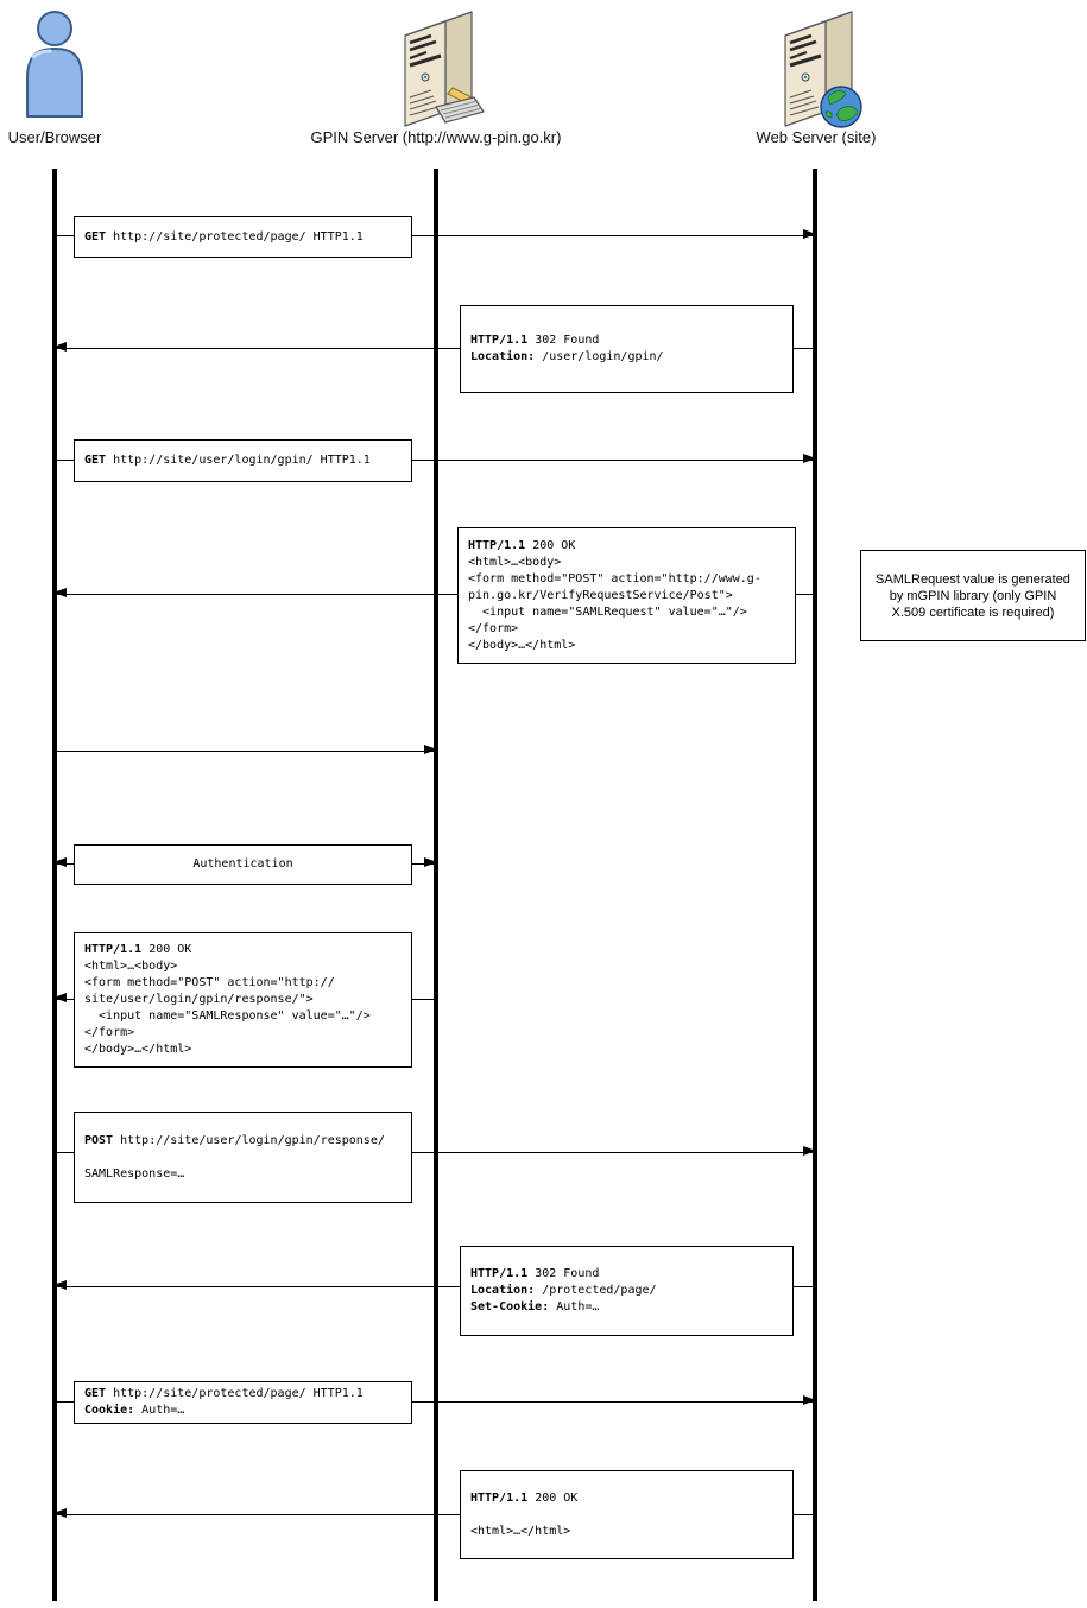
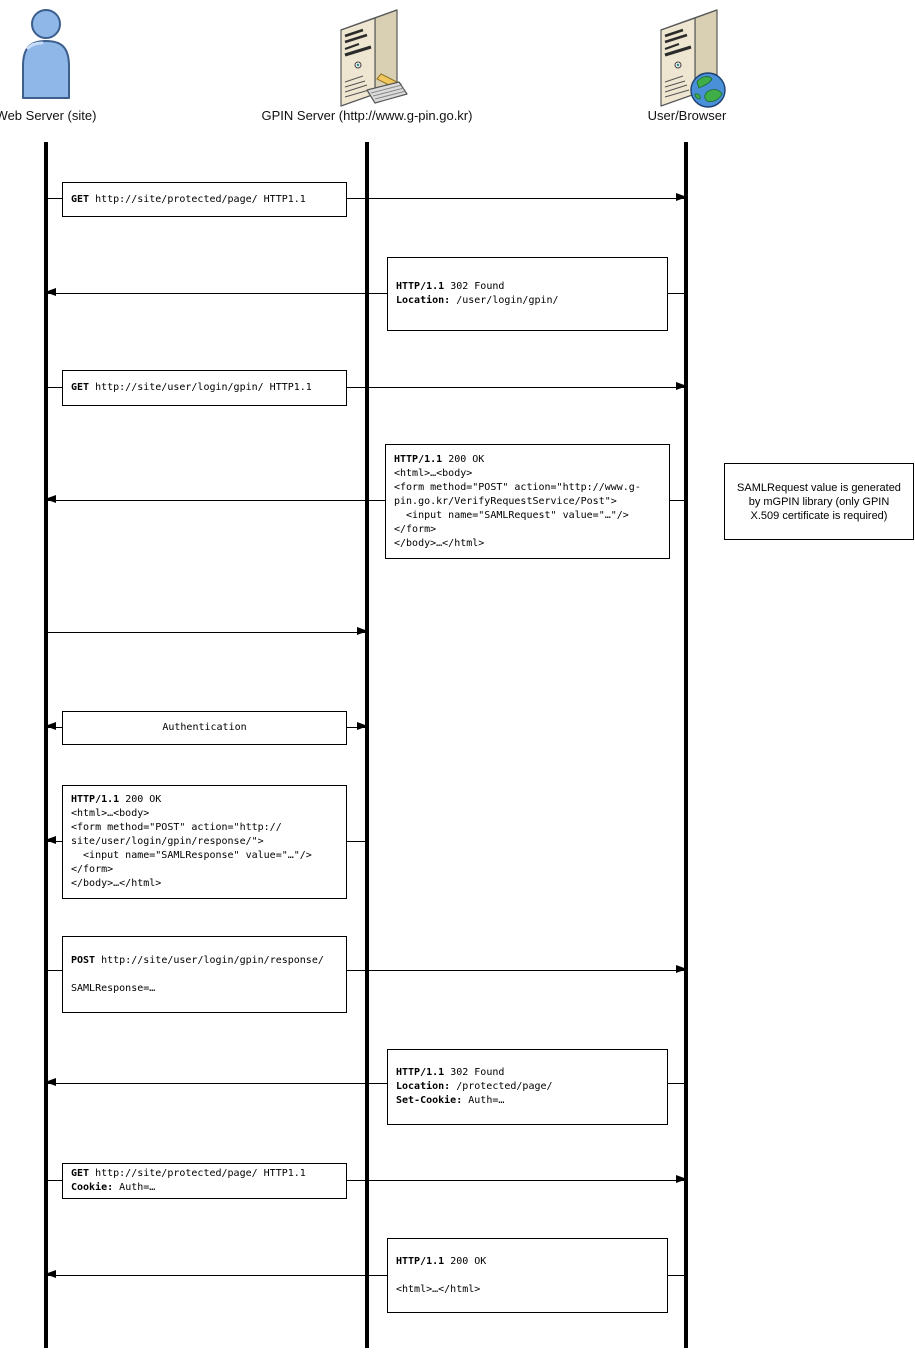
- User/Browser
+ Web Server (site)
  GPIN Server (http://www.g-pin.go.kr)
- Web Server (site)
+ User/Browser
  GET http://site/protected/page/ HTTP1.1
  HTTP/1.1 302 Found
  Location: /user/login/gpin/
  GET http://site/user/login/gpin/ HTTP1.1
  HTTP/1.1 200 OK
  <html>…<body>
  <form method="POST" action="http://www.g-
  pin.go.kr/VerifyRequestService/Post">
  <input name="SAMLRequest" value="…"/>
  </form>
  </body>…</html>
  SAMLRequest value is generated by mGPIN library (only GPIN X.509 certificate is required)
  Authentication
  HTTP/1.1 200 OK
  <html>…<body>
  <form method="POST" action="http://
  site/user/login/gpin/response/">
  <input name="SAMLResponse" value="…"/>
  </form>
  </body>…</html>
  POST http://site/user/login/gpin/response/
  SAMLResponse=…
  HTTP/1.1 302 Found
  Location: /protected/page/
  Set-Cookie: Auth=…
  GET http://site/protected/page/ HTTP1.1
  Cookie: Auth=…
  HTTP/1.1 200 OK
  <html>…</html>
